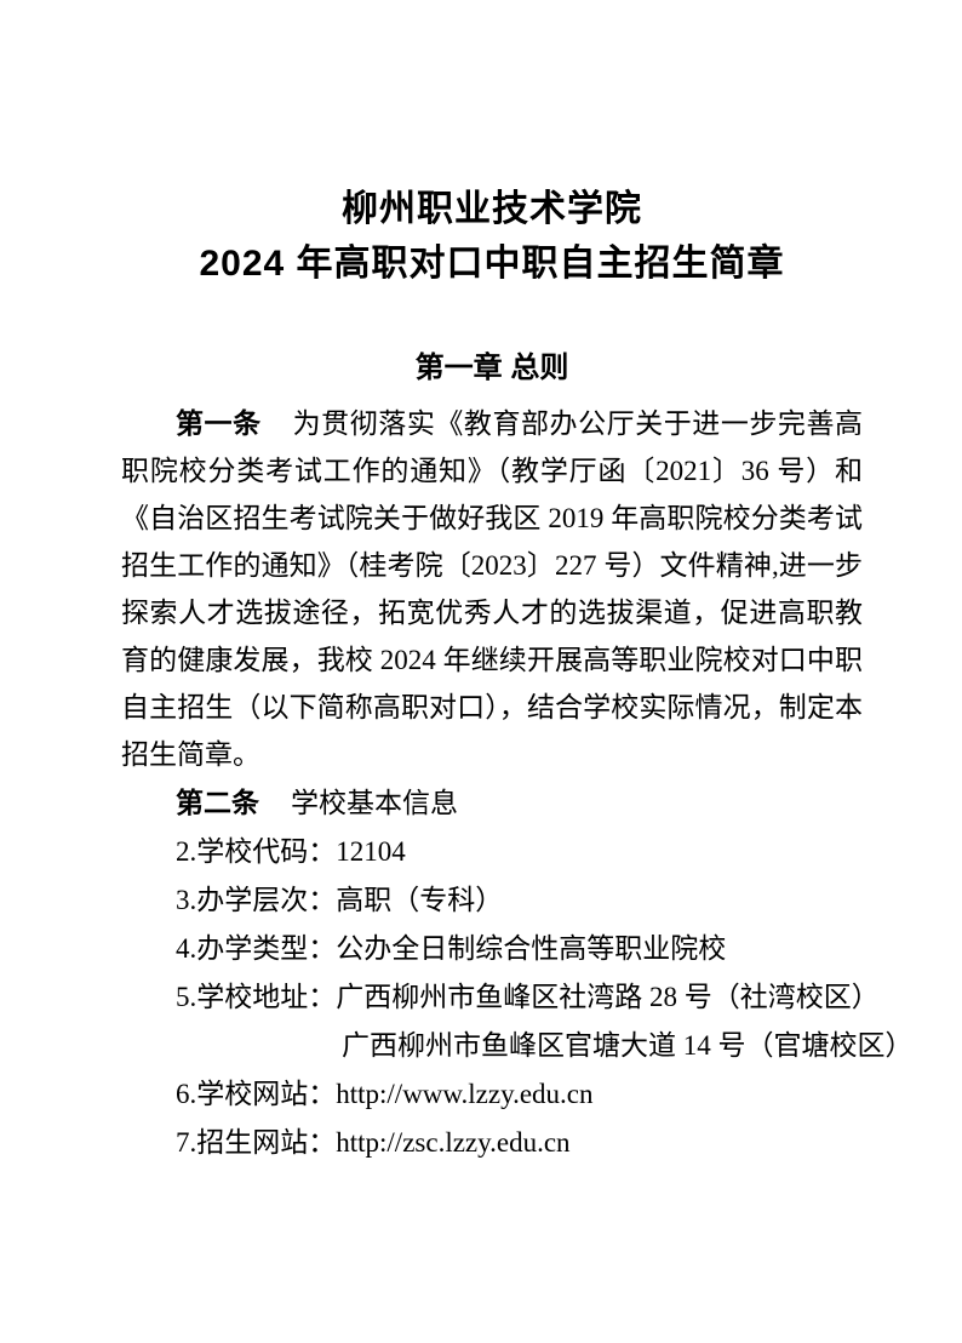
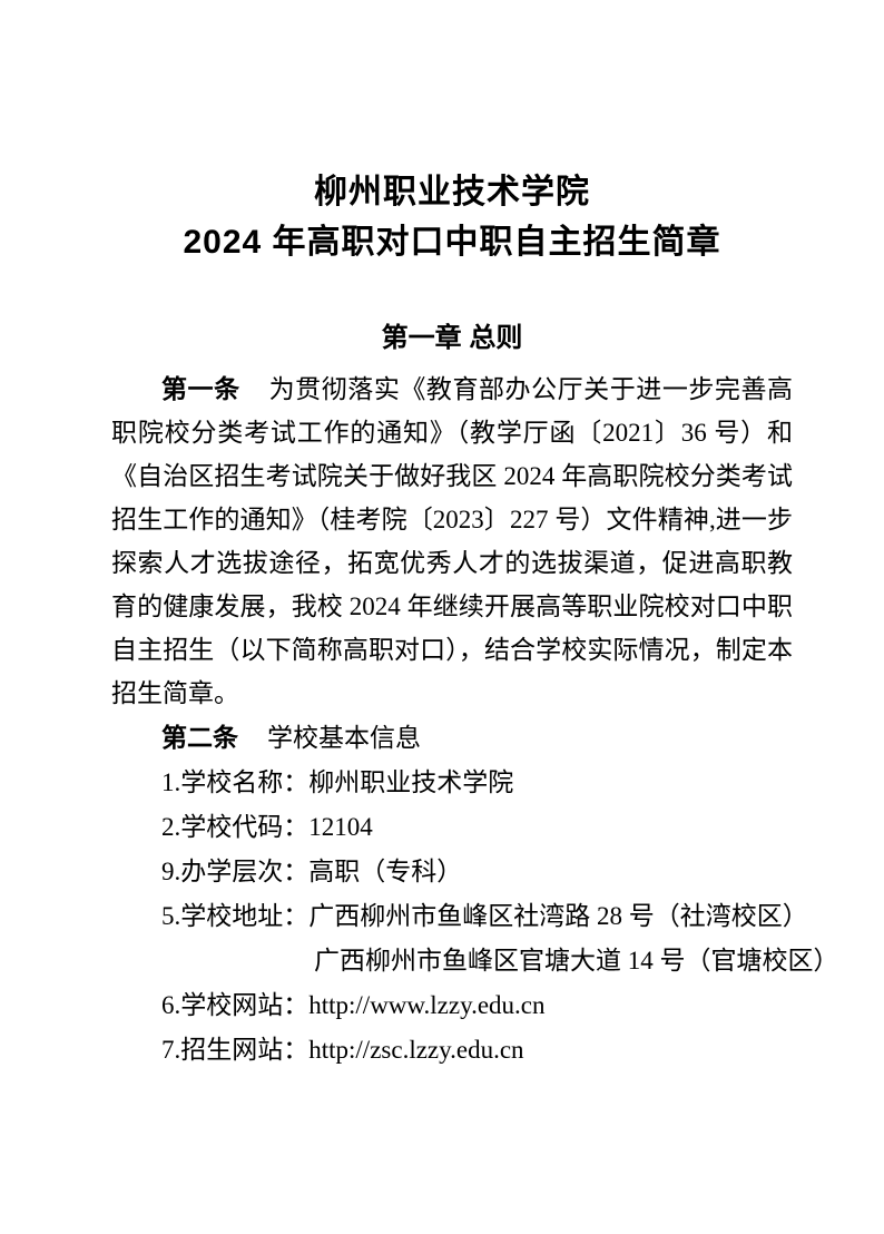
  柳州职业技术学院
  2024 年高职对口中职自主招生简章
  第一章 总则
- 第一条 为贯彻落实《教育部办公厅关于进一步完善高职院校分类考试工作的通知》（教学厅函〔2021〕36 号）和《自治区招生考试院关于做好我区 2019 年高职院校分类考试招生工作的通知》（桂考院〔2023〕227 号）文件精神,进一步探索人才选拔途径，拓宽优秀人才的选拔渠道，促进高职教育的健康发展，我校 2024 年继续开展高等职业院校对口中职自主招生（以下简称高职对口），结合学校实际情况，制定本招生简章。
+ 第一条 为贯彻落实《教育部办公厅关于进一步完善高职院校分类考试工作的通知》（教学厅函〔2021〕36 号）和《自治区招生考试院关于做好我区 2024 年高职院校分类考试招生工作的通知》（桂考院〔2023〕227 号）文件精神,进一步探索人才选拔途径，拓宽优秀人才的选拔渠道，促进高职教育的健康发展，我校 2024 年继续开展高等职业院校对口中职自主招生（以下简称高职对口），结合学校实际情况，制定本招生简章。
  第二条 学校基本信息
+ 1.学校名称：柳州职业技术学院
  2.学校代码：12104
- 3.办学层次：高职（专科）
+ 9.办学层次：高职（专科）
- 4.办学类型：公办全日制综合性高等职业院校
  5.学校地址：广西柳州市鱼峰区社湾路 28 号（社湾校区）
  广西柳州市鱼峰区官塘大道 14 号（官塘校区）
  6.学校网站：http://www.lzzy.edu.cn
  7.招生网站：http://zsc.lzzy.edu.cn
